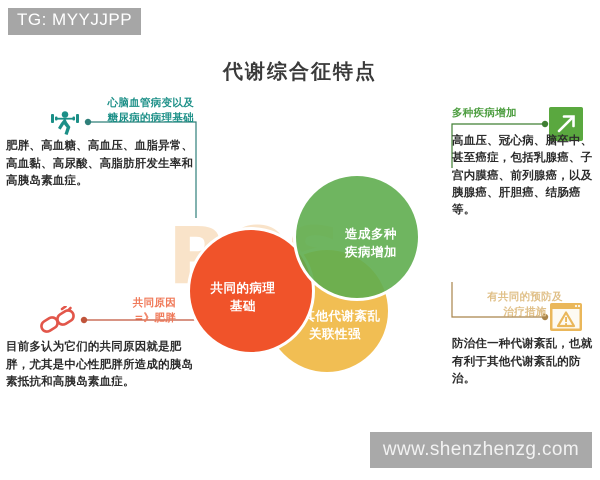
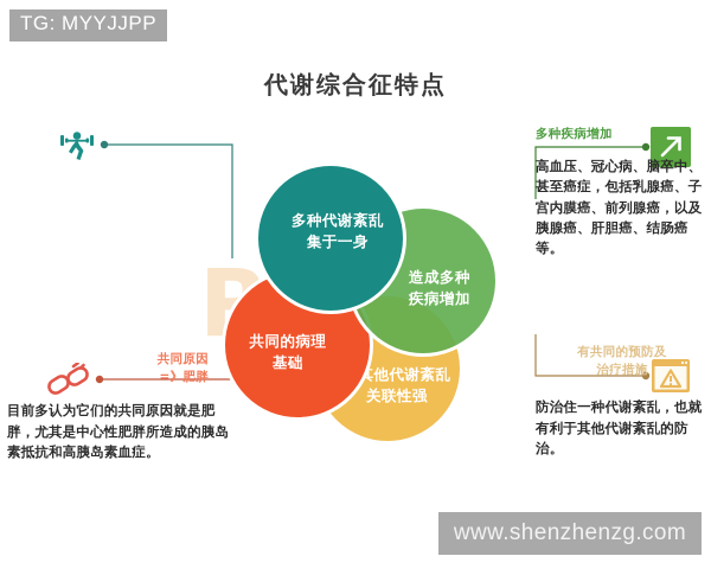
  TG: MYYJJPP
  代谢综合征特点
+ 多种代谢紊乱
+ 集于一身
  造成多种
  疾病增加
  共同的病理
  基础
  他代谢紊乱
  关联性强
- 心脑血管病变以及
- 糖尿病的病理基础
- 肥胖、高血糖、高血压、血脂异常、高血黏、高尿酸、高脂肪肝发生率和高胰岛素血症。
  共同原因
  =》肥胖
  目前多认为它们的共同原因就是肥胖，尤其是中心性肥胖所造成的胰岛素抵抗和高胰岛素血症。
  多种疾病增加
  高血压、冠心病、脑卒中、甚至癌症，包括乳腺癌、子宫内膜癌、前列腺癌，以及胰腺癌、肝胆癌、结肠癌等。
  有共同的预防及
  治疗措施
  防治住一种代谢紊乱，也就有利于其他代谢紊乱的防治。
  www.shenzhenzg.com
